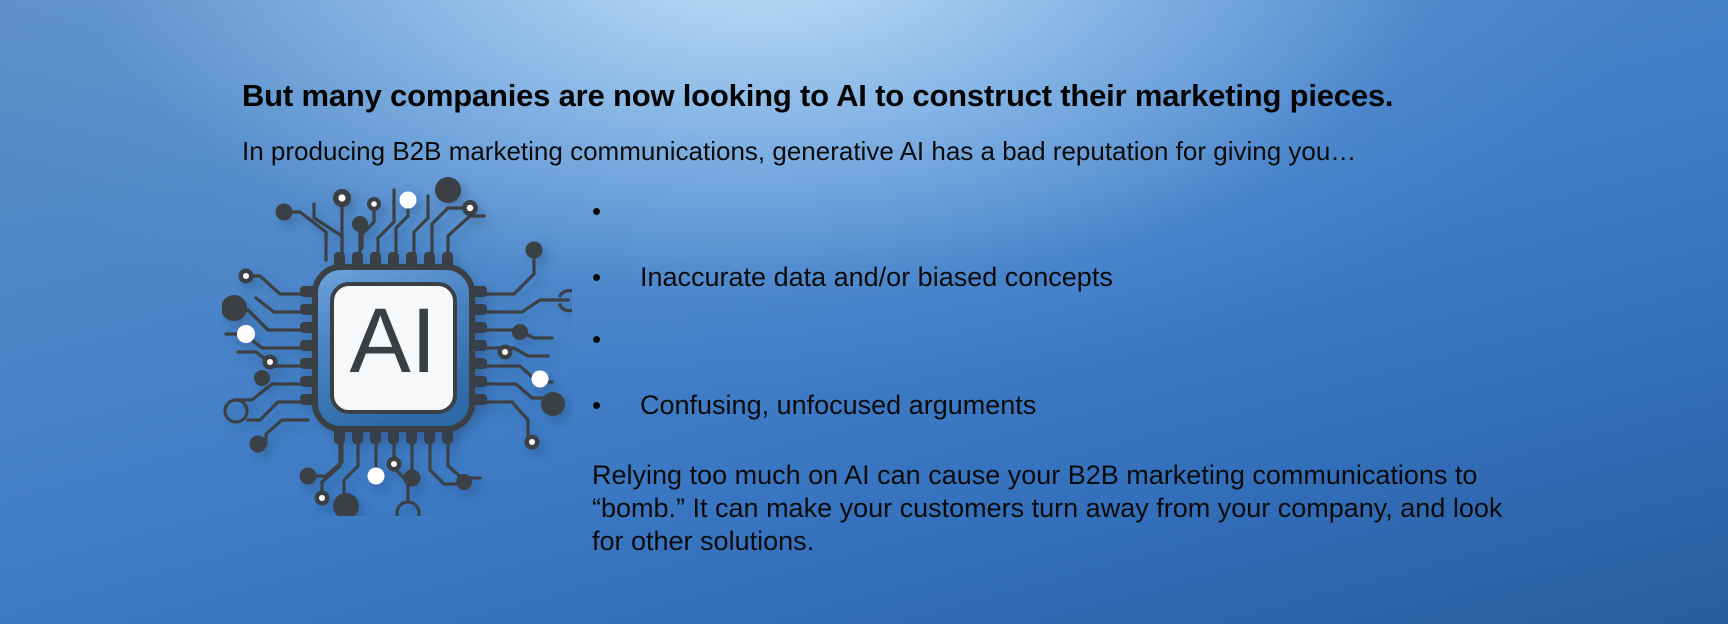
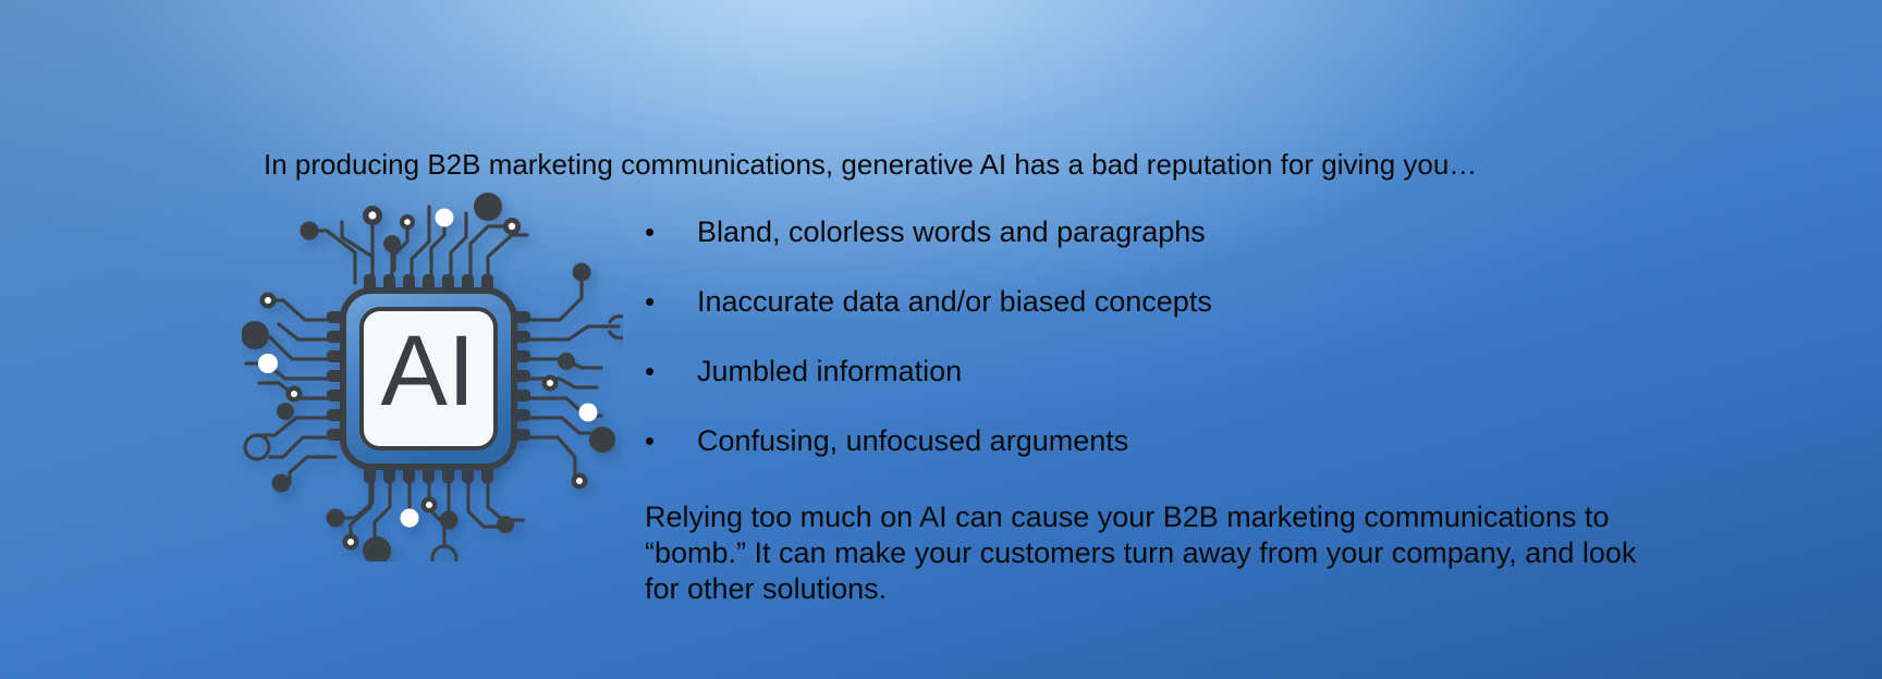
- But many companies are now looking to AI to construct their marketing pieces.
  In producing B2B marketing communications, generative AI has a bad reputation for giving you…
  AI
  •
+ Bland, colorless words and paragraphs
  •
  Inaccurate data and/or biased concepts
  •
+ Jumbled information
  •
  Confusing, unfocused arguments
  Relying too much on AI can cause your B2B marketing communications to
  “bomb.” It can make your customers turn away from your company, and look
  for other solutions.
